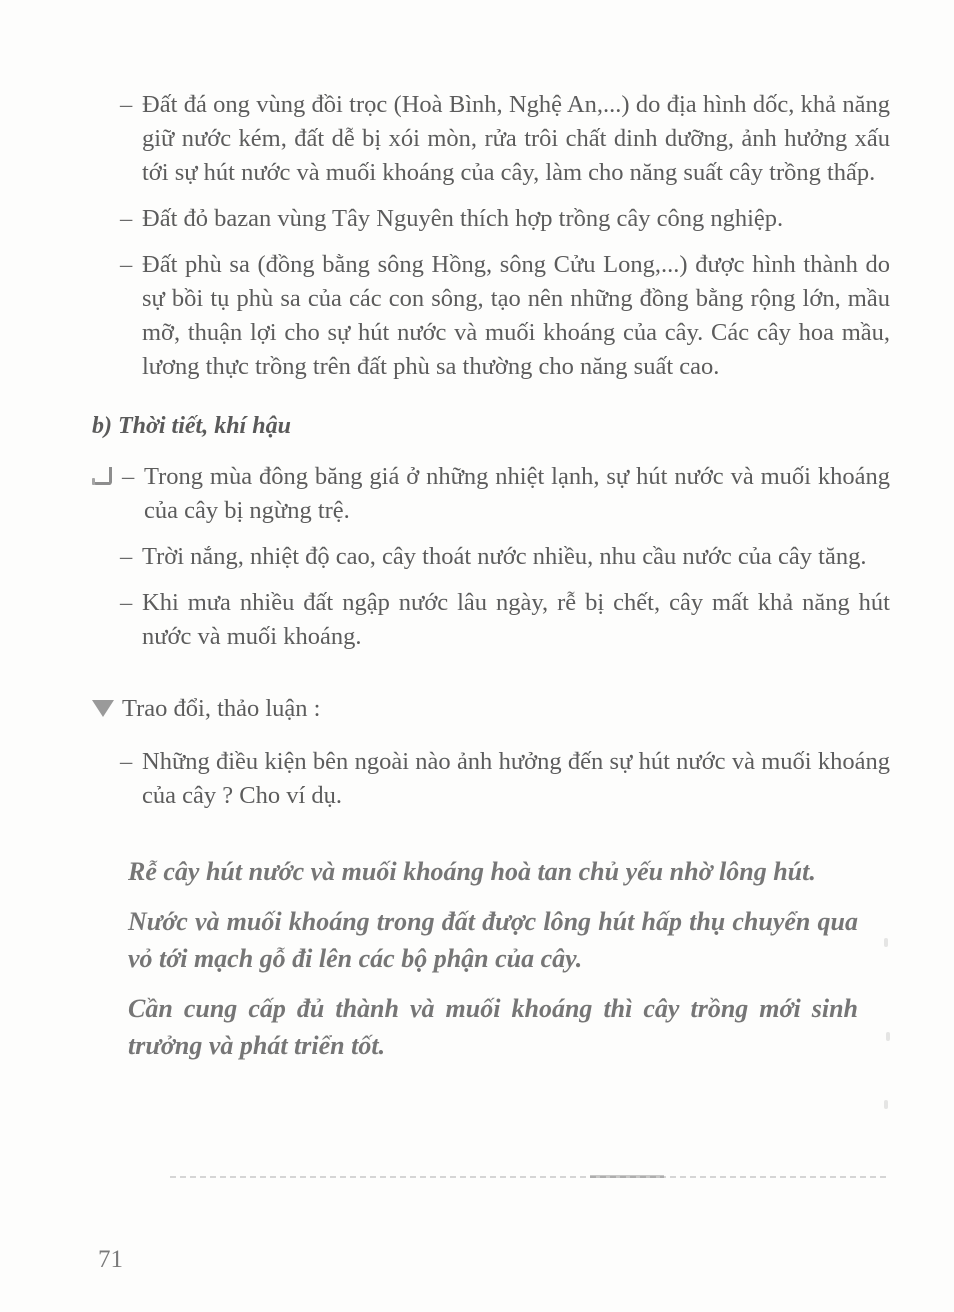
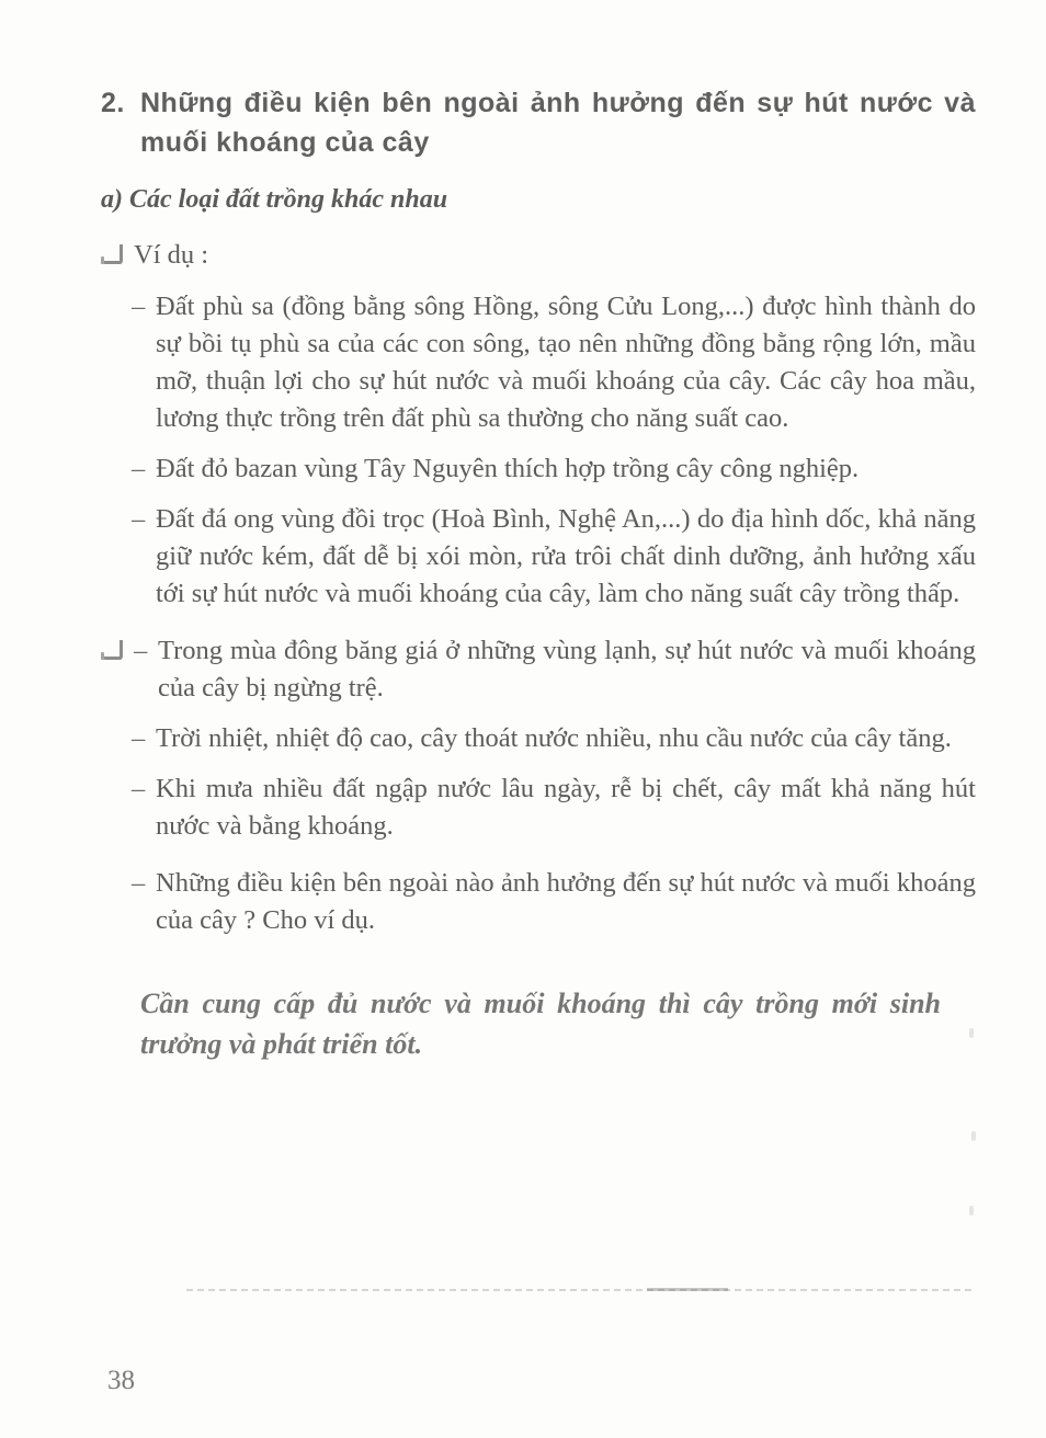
+ 2.
+ Những điều kiện bên ngoài ảnh hưởng đến sự hút nước và muối khoáng của cây
+ a) Các loại đất trồng khác nhau
+ Ví dụ :
  –
- Đất đá ong vùng đồi trọc (Hoà Bình, Nghệ An,...) do địa hình dốc, khả năng giữ nước kém, đất dễ bị xói mòn, rửa trôi chất dinh dưỡng, ảnh hưởng xấu tới sự hút nước và muối khoáng của cây, làm cho năng suất cây trồng thấp.
+ Đất phù sa (đồng bằng sông Hồng, sông Cửu Long,...) được hình thành do sự bồi tụ phù sa của các con sông, tạo nên những đồng bằng rộng lớn, mầu mỡ, thuận lợi cho sự hút nước và muối khoáng của cây. Các cây hoa mầu, lương thực trồng trên đất phù sa thường cho năng suất cao.
  –
  Đất đỏ bazan vùng Tây Nguyên thích hợp trồng cây công nghiệp.
  –
- Đất phù sa (đồng bằng sông Hồng, sông Cửu Long,...) được hình thành do sự bồi tụ phù sa của các con sông, tạo nên những đồng bằng rộng lớn, mầu mỡ, thuận lợi cho sự hút nước và muối khoáng của cây. Các cây hoa mầu, lương thực trồng trên đất phù sa thường cho năng suất cao.
+ Đất đá ong vùng đồi trọc (Hoà Bình, Nghệ An,...) do địa hình dốc, khả năng giữ nước kém, đất dễ bị xói mòn, rửa trôi chất dinh dưỡng, ảnh hưởng xấu tới sự hút nước và muối khoáng của cây, làm cho năng suất cây trồng thấp.
- b) Thời tiết, khí hậu
  –
- Trong mùa đông băng giá ở những nhiệt lạnh, sự hút nước và muối khoáng của cây bị ngừng trệ.
+ Trong mùa đông băng giá ở những vùng lạnh, sự hút nước và muối khoáng của cây bị ngừng trệ.
  –
- Trời nắng, nhiệt độ cao, cây thoát nước nhiều, nhu cầu nước của cây tăng.
+ Trời nhiệt, nhiệt độ cao, cây thoát nước nhiều, nhu cầu nước của cây tăng.
  –
- Khi mưa nhiều đất ngập nước lâu ngày, rễ bị chết, cây mất khả năng hút nước và muối khoáng.
+ Khi mưa nhiều đất ngập nước lâu ngày, rễ bị chết, cây mất khả năng hút nước và bằng khoáng.
- Trao đổi, thảo luận :
  –
  Những điều kiện bên ngoài nào ảnh hưởng đến sự hút nước và muối khoáng của cây ? Cho ví dụ.
- Rễ cây hút nước và muối khoáng hoà tan chủ yếu nhờ lông hút.
- Nước và muối khoáng trong đất được lông hút hấp thụ chuyển qua vỏ tới mạch gỗ đi lên các bộ phận của cây.
- Cần cung cấp đủ thành và muối khoáng thì cây trồng mới sinh trưởng và phát triển tốt.
+ Cần cung cấp đủ nước và muối khoáng thì cây trồng mới sinh trưởng và phát triển tốt.
- 71
+ 38
